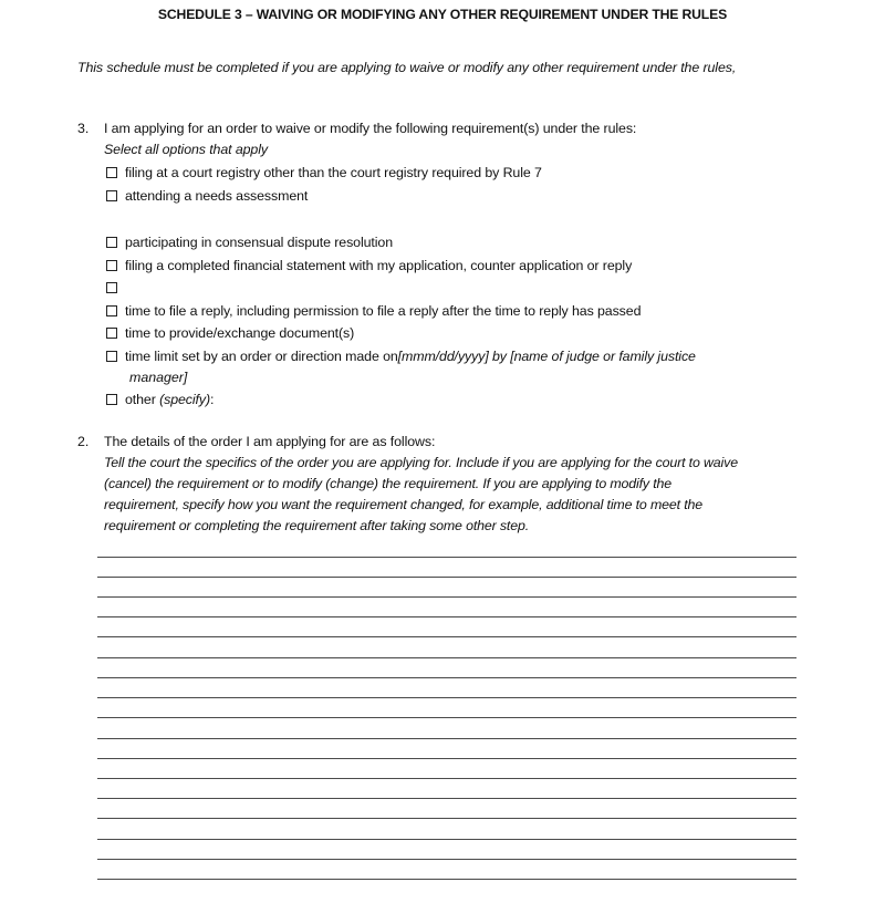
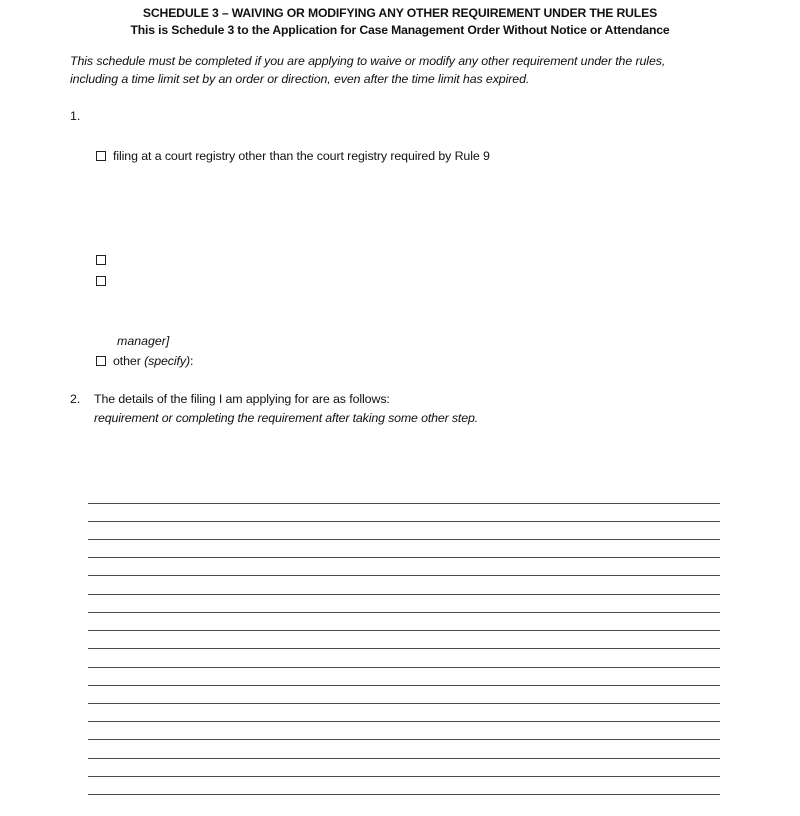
  SCHEDULE 3 – WAIVING OR MODIFYING ANY OTHER REQUIREMENT UNDER THE RULES
+ This is Schedule 3 to the Application for Case Management Order Without Notice or Attendance
  This schedule must be completed if you are applying to waive or modify any other requirement under the rules,
+ including a time limit set by an order or direction, even after the time limit has expired.
- 3.
+ 1.
- I am applying for an order to waive or modify the following requirement(s) under the rules:
- Select all options that apply
- filing at a court registry other than the court registry required by Rule 7
+ filing at a court registry other than the court registry required by Rule 9
- attending a needs assessment
- participating in consensual dispute resolution
- filing a completed financial statement with my application, counter application or reply
- time to file a reply, including permission to file a reply after the time to reply has passed
- time to provide/exchange document(s)
- time limit set by an order or direction made on
- [mmm/dd/yyyy]
- by
- [name of judge or family justice
  manager]
  other
  (specify)
  :
  2.
- The details of the order I am applying for are as follows:
+ The details of the filing I am applying for are as follows:
- Tell the court the specifics of the order you are applying for. Include if you are applying for the court to waive
- (cancel) the requirement or to modify (change) the requirement. If you are applying to modify the
- requirement, specify how you want the requirement changed, for example, additional time to meet the
  requirement or completing the requirement after taking some other step.
